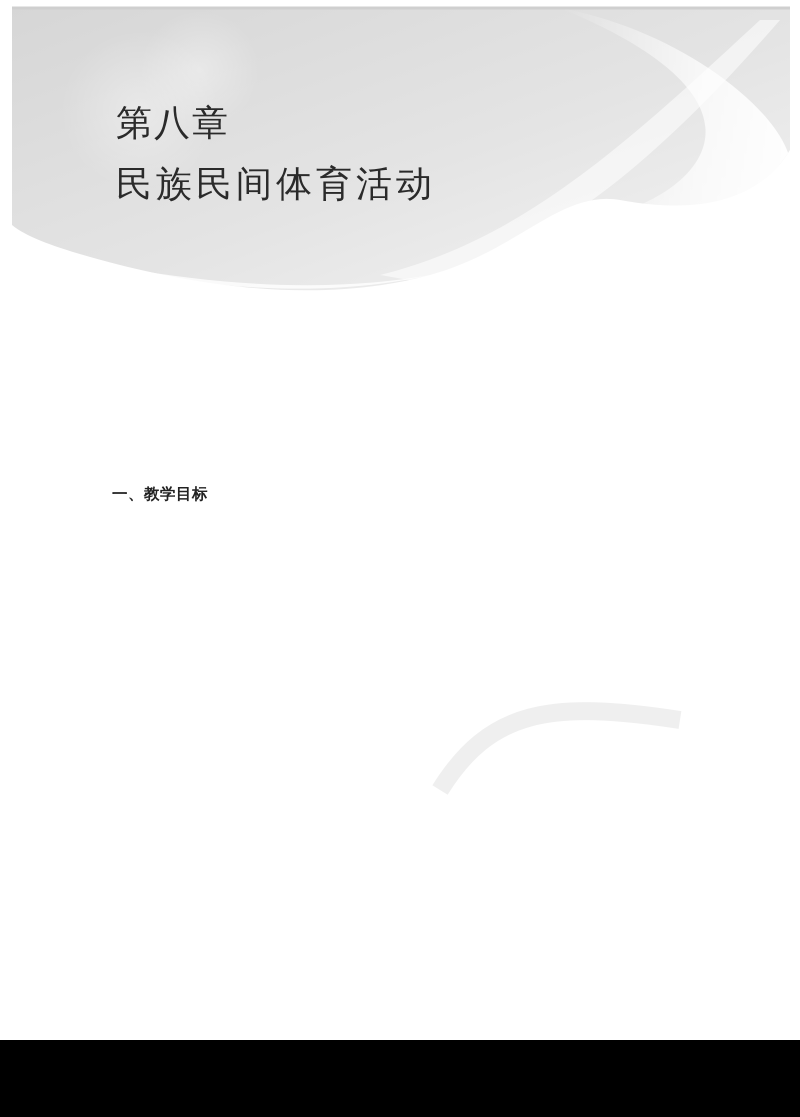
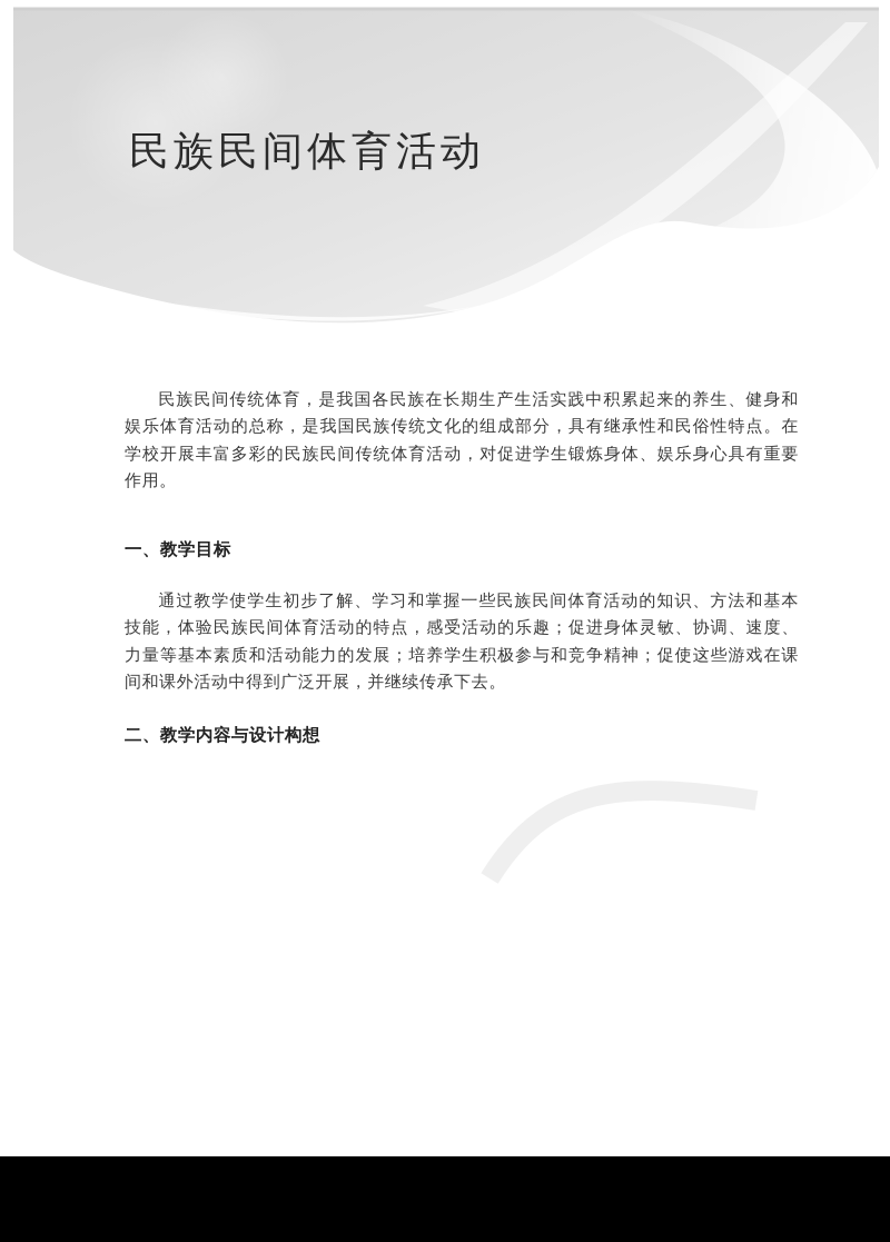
- 第八章
  民族民间体育活动
+ 民族民间传统体育，是我国各民族在长期生产生活实践中积累起来的养生、健身和娱乐体育活动的总称，是我国民族传统文化的组成部分，具有继承性和民俗性特点。在学校开展丰富多彩的民族民间传统体育活动，对促进学生锻炼身体、娱乐身心具有重要作用。
  一、教学目标
+ 通过教学使学生初步了解、学习和掌握一些民族民间体育活动的知识、方法和基本技能，体验民族民间体育活动的特点，感受活动的乐趣；促进身体灵敏、协调、速度、力量等基本素质和活动能力的发展；培养学生积极参与和竞争精神；促使这些游戏在课间和课外活动中得到广泛开展，并继续传承下去。
+ 二、教学内容与设计构想
